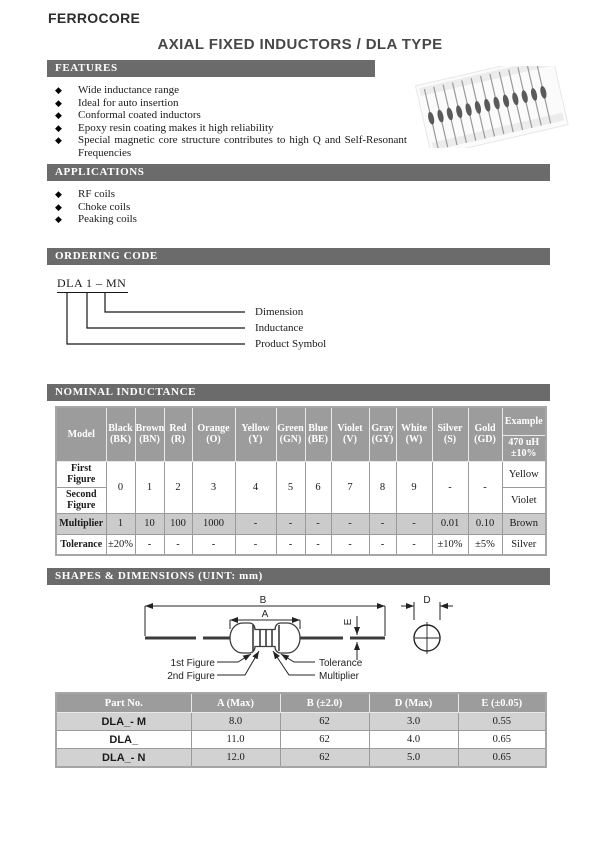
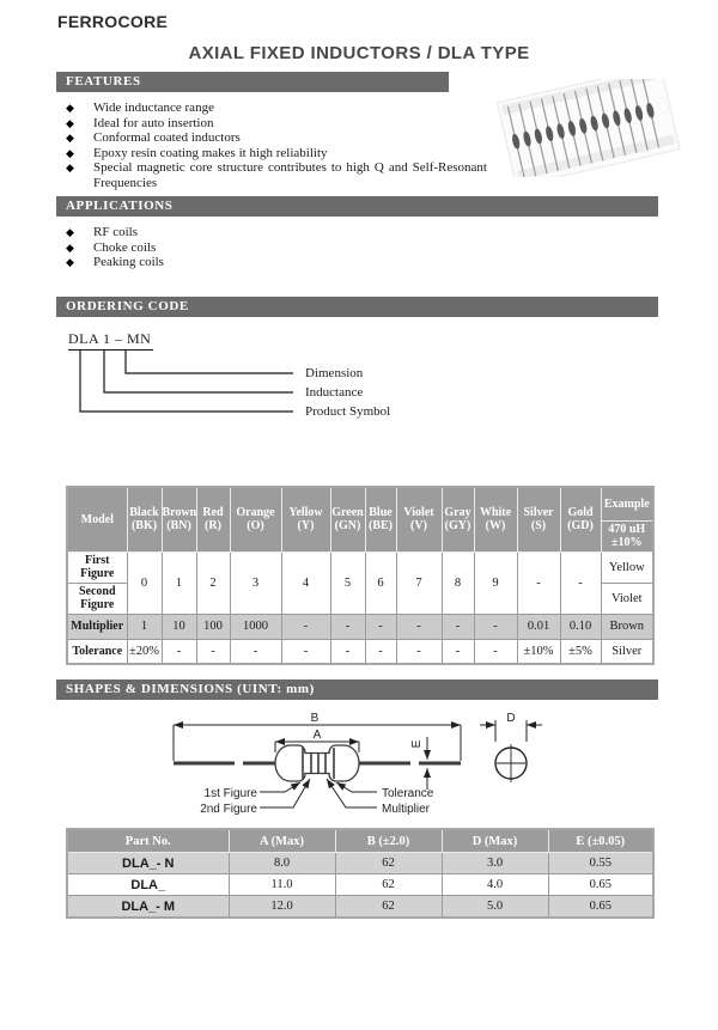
  FERROCORE
  AXIAL FIXED INDUCTORS / DLA TYPE
  FEATURES
  ◆
  Wide inductance range
  ◆
  Ideal for auto insertion
  ◆
  Conformal coated inductors
  ◆
  Epoxy resin coating makes it high reliability
  ◆
  Special magnetic core structure contributes to high Q and Self-Resonant Frequencies
  APPLICATIONS
  ◆
  RF coils
  ◆
  Choke coils
  ◆
  Peaking coils
  ORDERING CODE
  DLA 1 – MN
  Dimension
  Inductance
  Product Symbol
- NOMINAL INDUCTANCE
  Model	Black(BK)	Brown(BN)	Red(R)	Orange(O)	Yellow(Y)	Green(GN)	Blue(BE)	Violet(V)	Gray(GY)	White(W)	Silver(S)	Gold(GD)	Example
  470 uH±10%
  First Figure	0	1	2	3	4	5	6	7	8	9	-	-	Yellow
  Second Figure	Violet
  Multiplier	1	10	100	1000	-	-	-	-	-	-	0.01	0.10	Brown
  Tolerance	±20%	-	-	-	-	-	-	-	-	-	±10%	±5%	Silver
  SHAPES & DIMENSIONS (UINT: mm)
  B
  A
  D
  1st Figure
  2nd Figure
  Tolerance
  Multiplier
  Part No.	A (Max)	B (±2.0)	D (Max)	E (±0.05)
- DLA_- M	8.0	62	3.0	0.55
+ DLA_- N	8.0	62	3.0	0.55
  DLA_	11.0	62	4.0	0.65
- DLA_- N	12.0	62	5.0	0.65
+ DLA_- M	12.0	62	5.0	0.65
